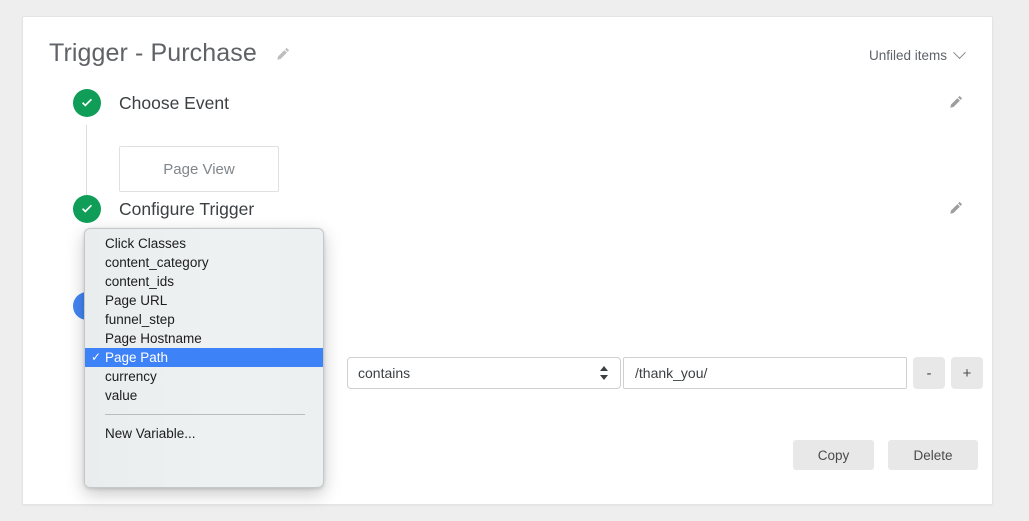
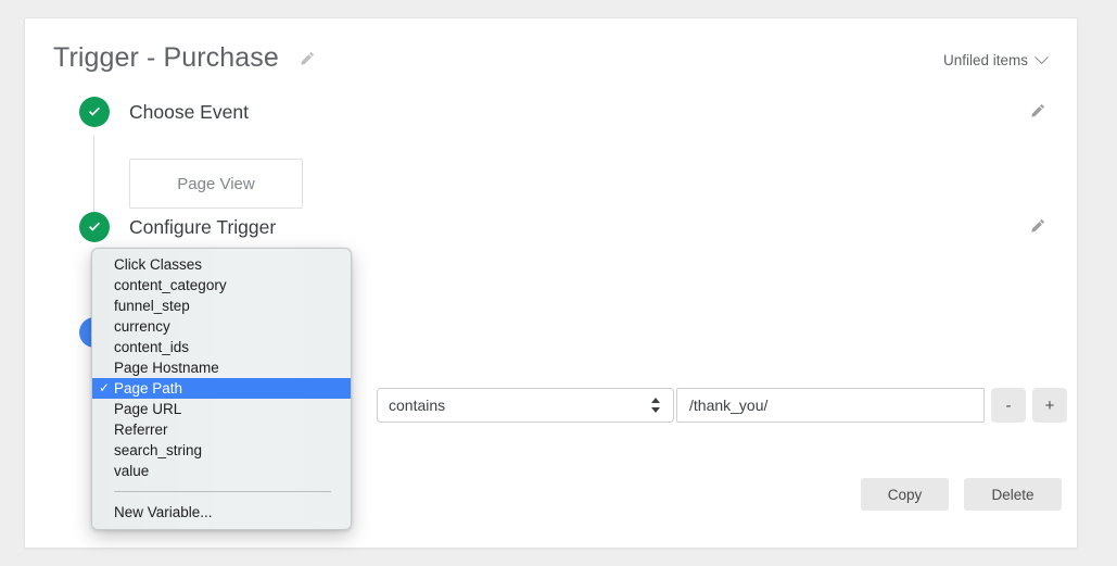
  Trigger - Purchase
  Unfiled items
  Choose Event
  Page View
  Configure Trigger
  contains
  /thank_you/
  -
  +
  Copy
  Delete
  Click Classes
  content_category
- content_ids
+ funnel_step
- Page URL
+ currency
- funnel_step
+ content_ids
  Page Hostname
  ✓
  Page Path
- currency
+ Page URL
+ Referrer
+ search_string
  value
  New Variable...
